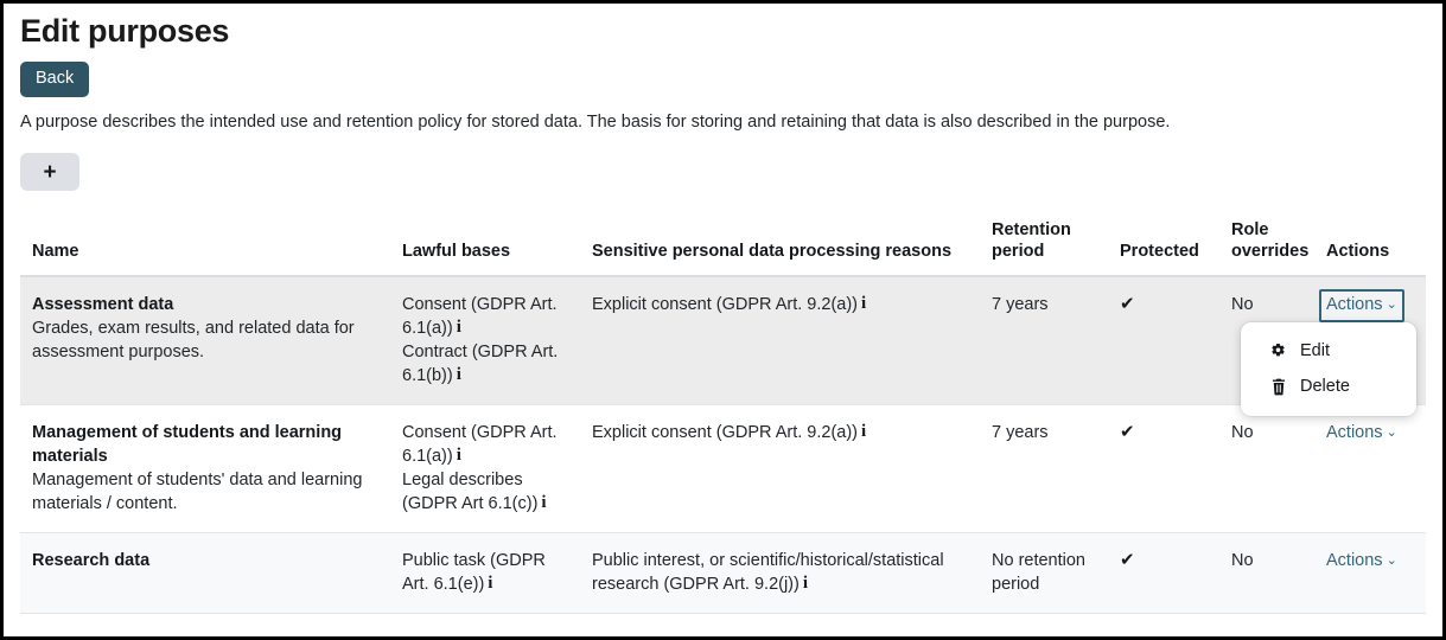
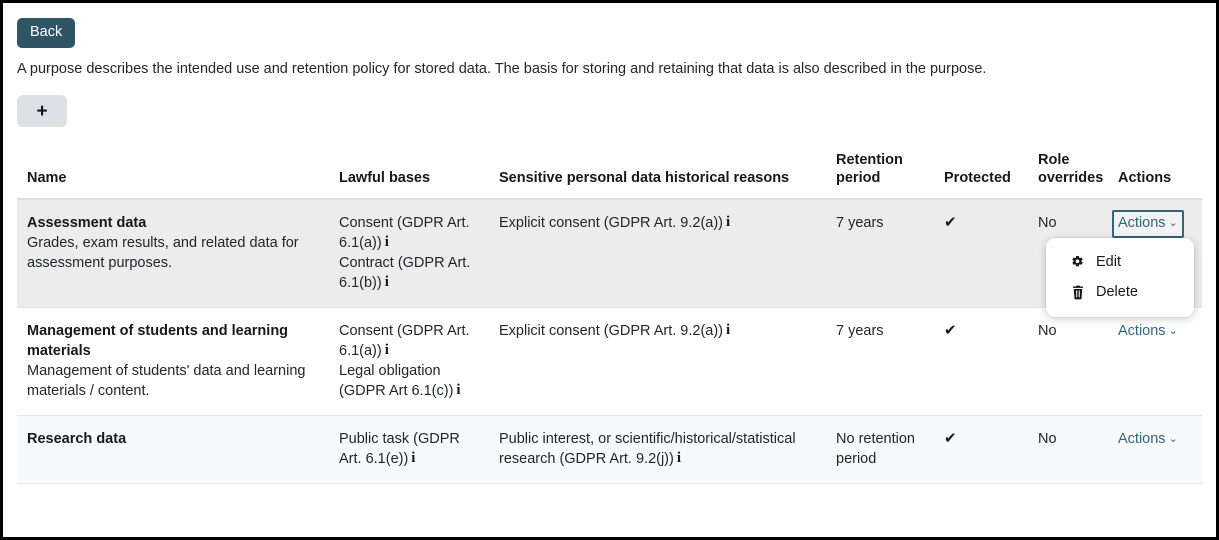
- Edit purposes
  Back
  A purpose describes the intended use and retention policy for stored data. The basis for storing and retaining that data is also described in the purpose.
  +
- Name	Lawful bases	Sensitive personal data processing reasons	Retention period	Protected	Role overrides	Actions
+ Name	Lawful bases	Sensitive personal data historical reasons	Retention period	Protected	Role overrides	Actions
  Assessment dataGrades, exam results, and related data for assessment purposes.	Consent (GDPR Art. 6.1(a)) iContract (GDPR Art. 6.1(b)) i	Explicit consent (GDPR Art. 9.2(a)) i	7 years	✔	No	Actions ⌄EditDelete
- Management of students and learning materialsManagement of students' data and learning materials / content.	Consent (GDPR Art. 6.1(a)) iLegal describes (GDPR Art 6.1(c)) i	Explicit consent (GDPR Art. 9.2(a)) i	7 years	✔	No	Actions ⌄
+ Management of students and learning materialsManagement of students' data and learning materials / content.	Consent (GDPR Art. 6.1(a)) iLegal obligation (GDPR Art 6.1(c)) i	Explicit consent (GDPR Art. 9.2(a)) i	7 years	✔	No	Actions ⌄
  Research data	Public task (GDPR Art. 6.1(e)) i	Public interest, or scientific/historical/statistical research (GDPR Art. 9.2(j)) i	No retention period	✔	No	Actions ⌄
